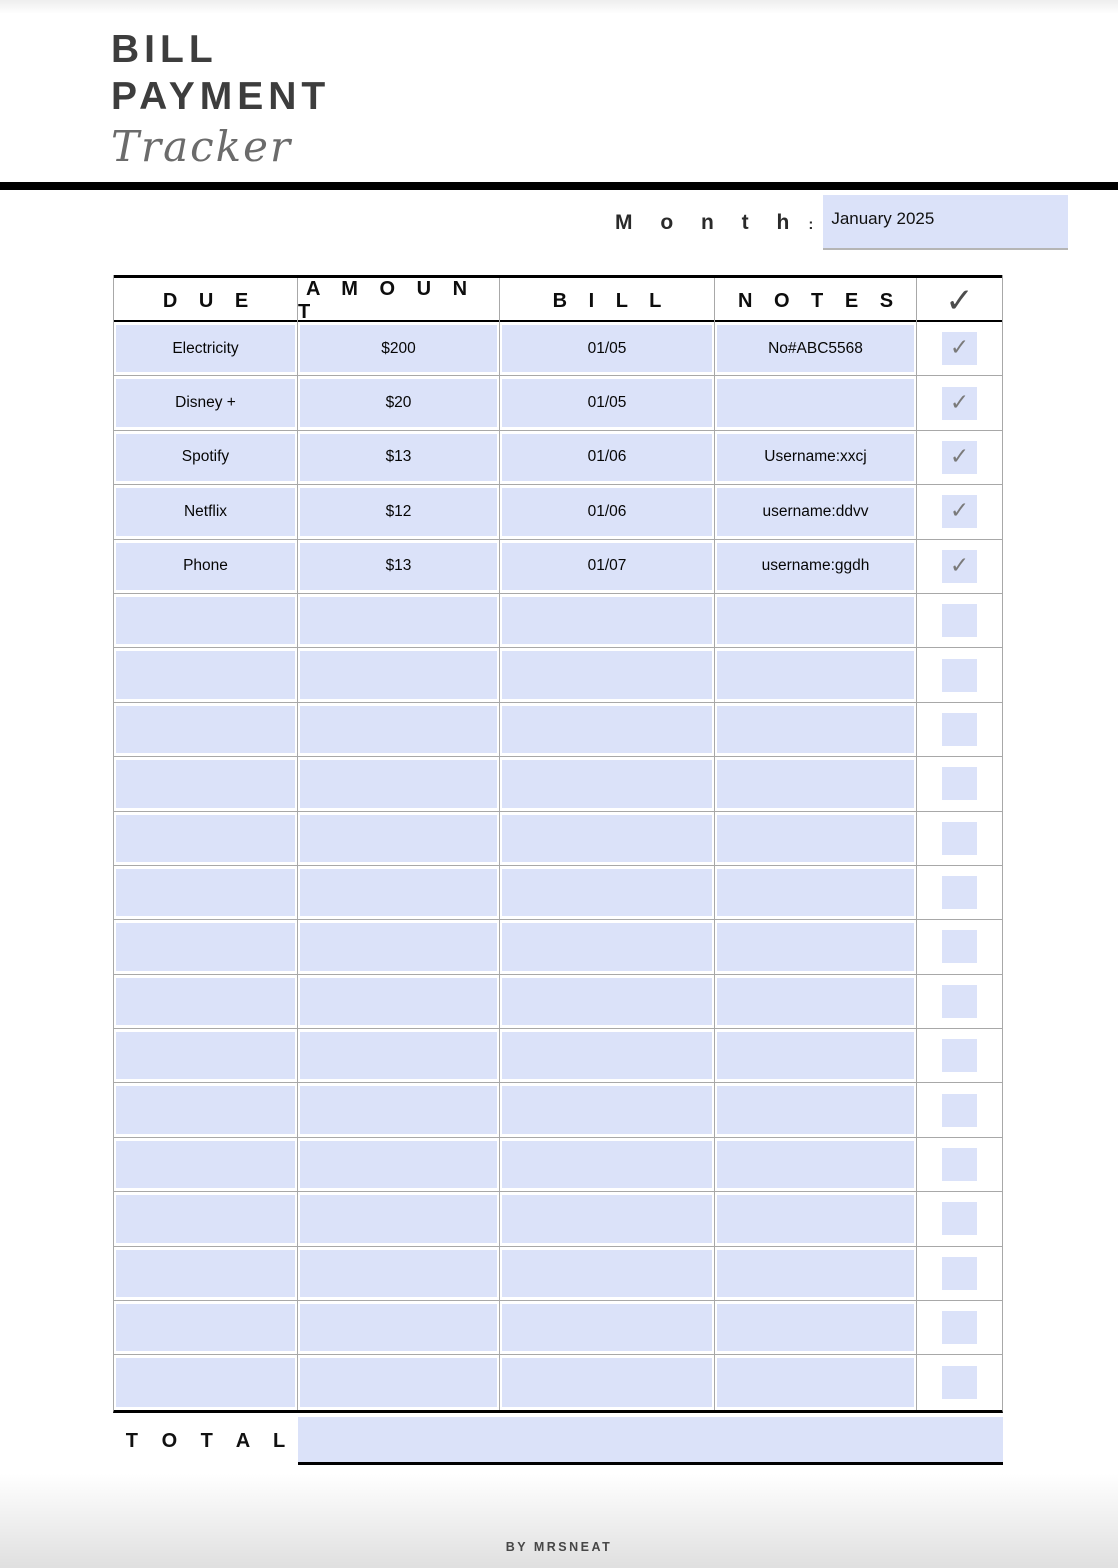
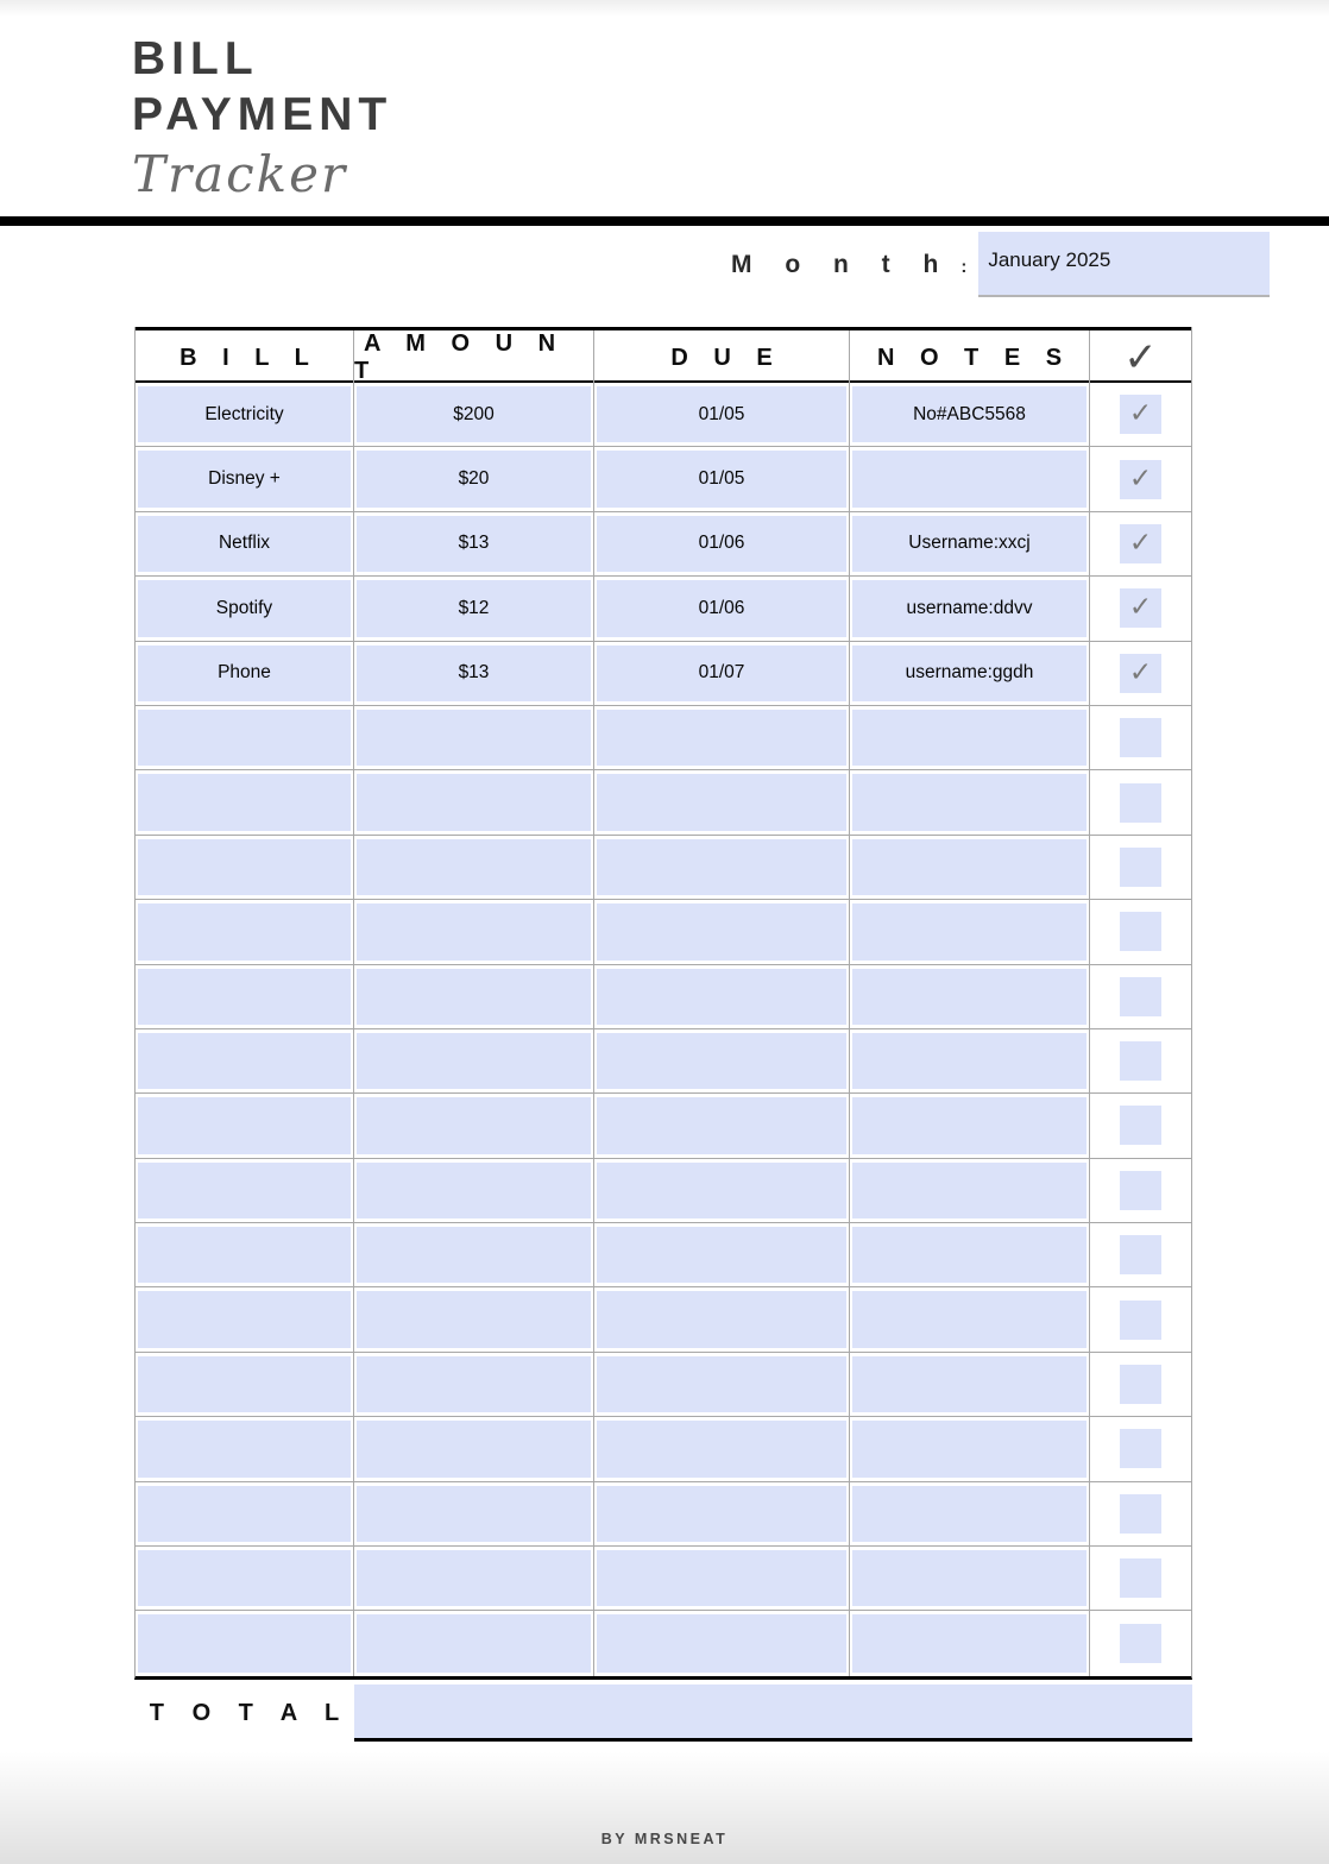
  BILL
  PAYMENT
  Tracker
  M o n t h
  :
  January 2025
- D U E
+ B I L L
  A M O U N T
- B I L L
+ D U E
  N O T E S
  ✓
  Electricity
  $200
  01/05
  No#ABC5568
  ✓
  Disney +
  $20
  01/05
  ✓
- Spotify
+ Netflix
  $13
  01/06
  Username:xxcj
  ✓
- Netflix
+ Spotify
  $12
  01/06
  username:ddvv
  ✓
  Phone
  $13
  01/07
  username:ggdh
  ✓
  T O T A L
  BY MRSNEAT
